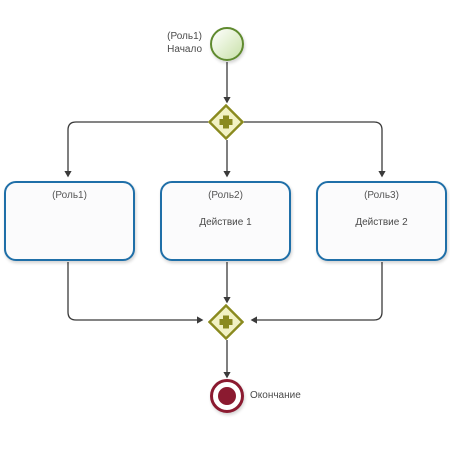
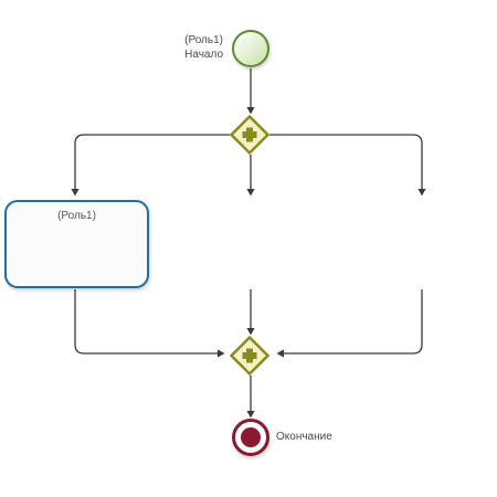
  (Роль1)
  Начало
  (Роль1)
- (Роль2)
- Действие 1
- (Роль3)
- Действие 2
  Окончание
